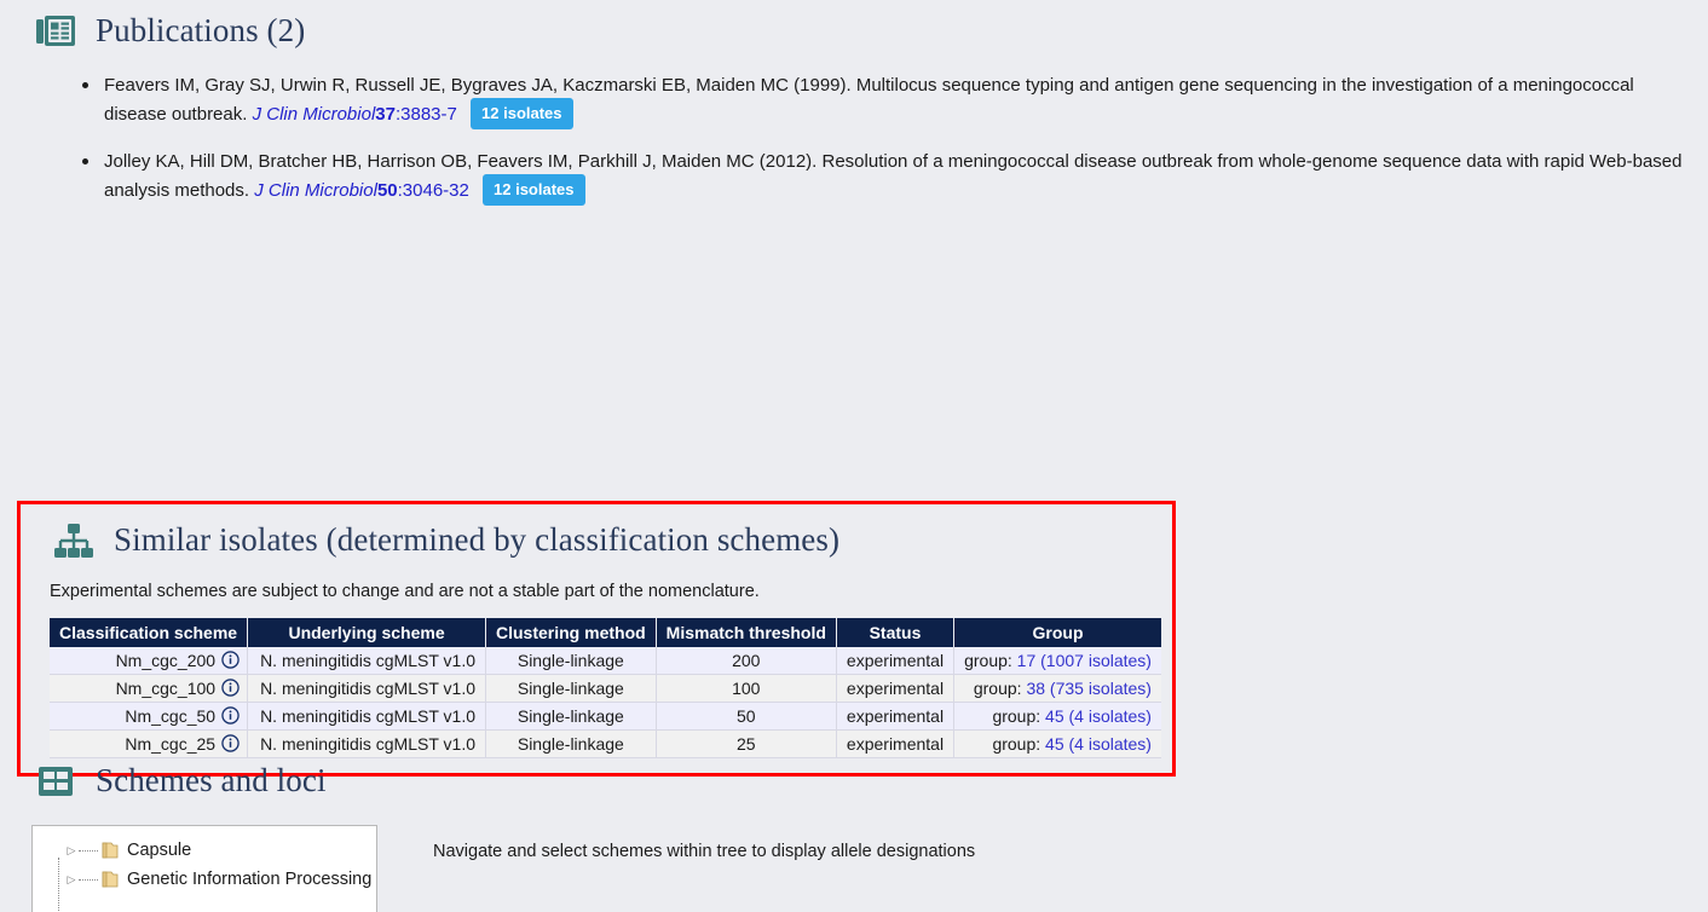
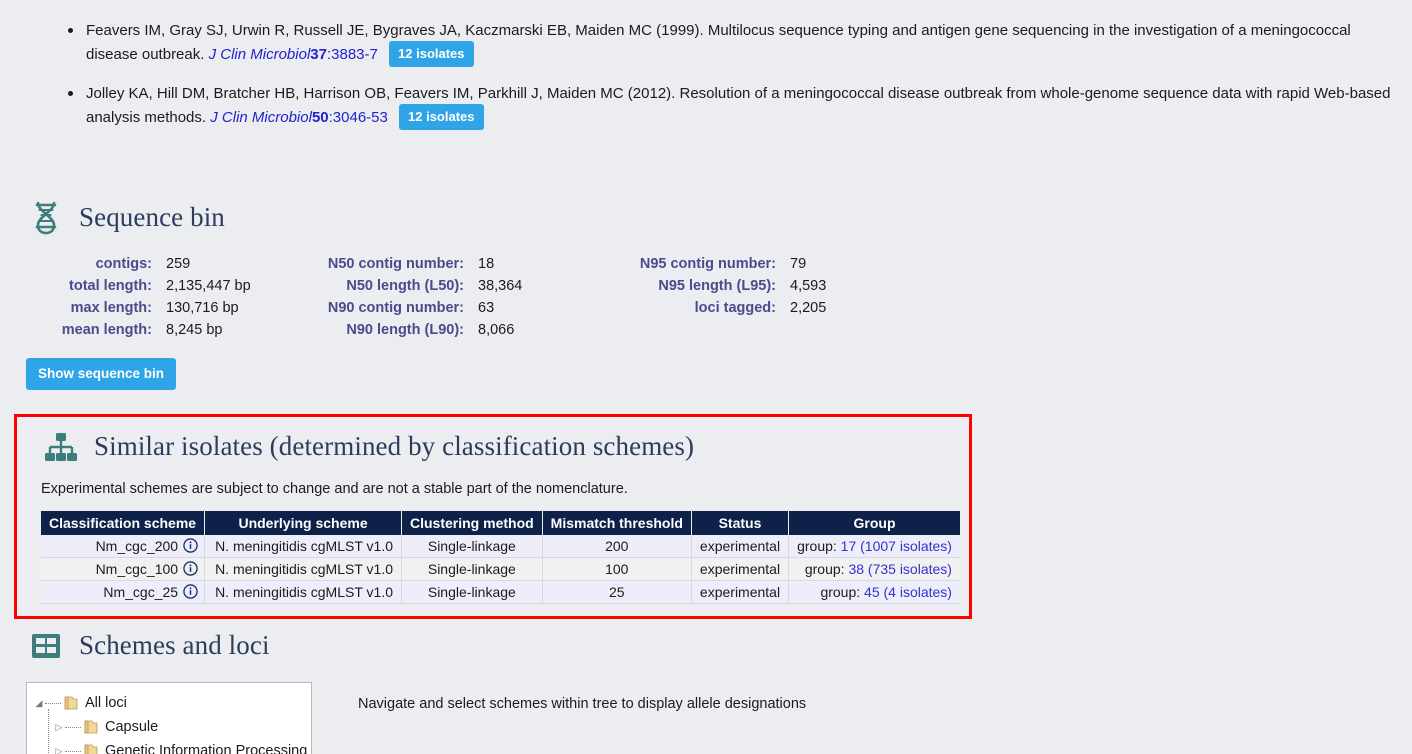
- Publications (2)
  Feavers IM, Gray SJ, Urwin R, Russell JE, Bygraves JA, Kaczmarski EB, Maiden MC (1999). Multilocus sequence typing and antigen gene sequencing in the investigation of a meningococcal disease outbreak. J Clin Microbiol37:3883-7 12 isolates
- Jolley KA, Hill DM, Bratcher HB, Harrison OB, Feavers IM, Parkhill J, Maiden MC (2012). Resolution of a meningococcal disease outbreak from whole-genome sequence data with rapid Web-based analysis methods. J Clin Microbiol50:3046-32 12 isolates
+ Jolley KA, Hill DM, Bratcher HB, Harrison OB, Feavers IM, Parkhill J, Maiden MC (2012). Resolution of a meningococcal disease outbreak from whole-genome sequence data with rapid Web-based analysis methods. J Clin Microbiol50:3046-53 12 isolates
+ Sequence bin
+ contigs:
+ 259
+ N50 contig number:
+ 18
+ N95 contig number:
+ 79
+ total length:
+ 2,135,447 bp
+ N50 length (L50):
+ 38,364
+ N95 length (L95):
+ 4,593
+ max length:
+ 130,716 bp
+ N90 contig number:
+ 63
+ loci tagged:
+ 2,205
+ mean length:
+ 8,245 bp
+ N90 length (L90):
+ 8,066
+ Show sequence bin
  Similar isolates (determined by classification schemes)
  Experimental schemes are subject to change and are not a stable part of the nomenclature.
  Classification scheme	Underlying scheme	Clustering method	Mismatch threshold	Status	Group
  Nm_cgc_200	N. meningitidis cgMLST v1.0	Single-linkage	200	experimental	group: 17 (1007 isolates)
  Nm_cgc_100	N. meningitidis cgMLST v1.0	Single-linkage	100	experimental	group: 38 (735 isolates)
- Nm_cgc_50	N. meningitidis cgMLST v1.0	Single-linkage	50	experimental	group: 45 (4 isolates)
  Nm_cgc_25	N. meningitidis cgMLST v1.0	Single-linkage	25	experimental	group: 45 (4 isolates)
  Schemes and loci
+ ◢
+ All loci
  ▷
  Capsule
  ▷
  Genetic Information Processing
  Navigate and select schemes within tree to display allele designations
